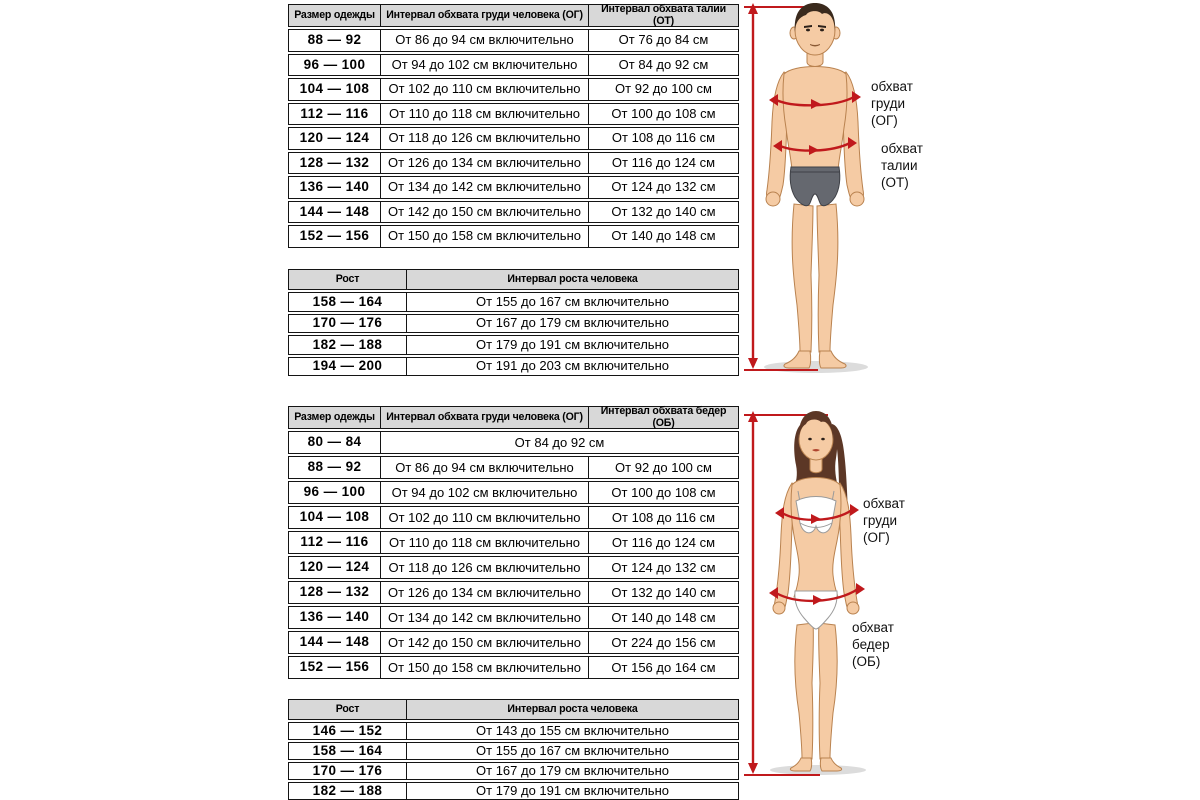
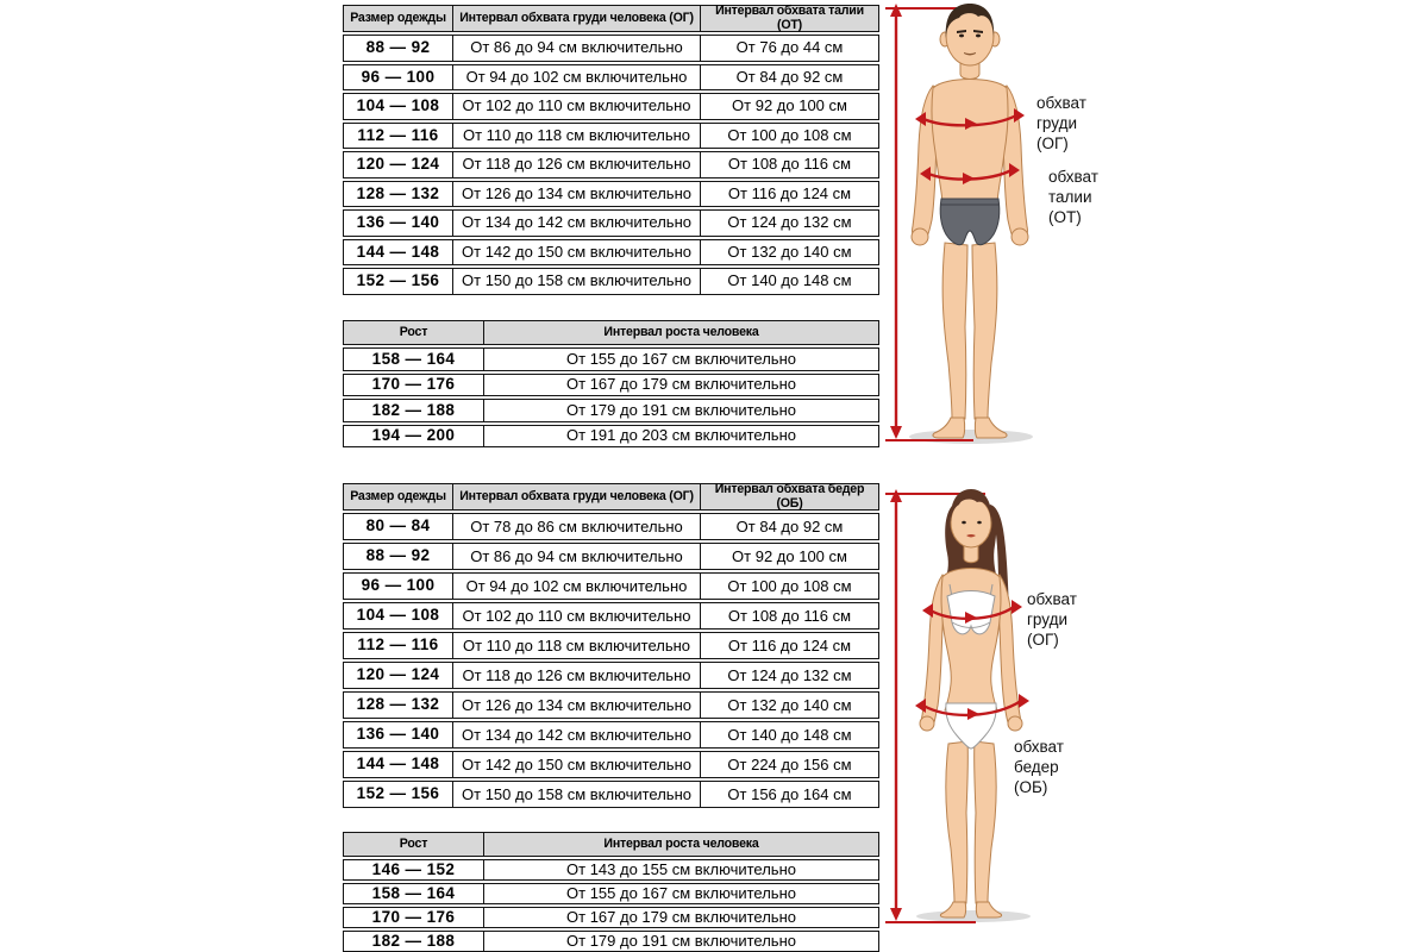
  Размер одежды
  Интервал обхвата груди человека (ОГ)
  Интервал обхвата талии (ОТ)
  88 — 92
  От 86 до 94 см включительно
- От 76 до 84 см
+ От 76 до 44 см
  96 — 100
  От 94 до 102 см включительно
  От 84 до 92 см
  104 — 108
  От 102 до 110 см включительно
  От 92 до 100 см
  112 — 116
  От 110 до 118 см включительно
  От 100 до 108 см
  120 — 124
  От 118 до 126 см включительно
  От 108 до 116 см
  128 — 132
  От 126 до 134 см включительно
  От 116 до 124 см
  136 — 140
  От 134 до 142 см включительно
  От 124 до 132 см
  144 — 148
  От 142 до 150 см включительно
  От 132 до 140 см
  152 — 156
  От 150 до 158 см включительно
  От 140 до 148 см
  Рост
  Интервал роста человека
  158 — 164
  От 155 до 167 см включительно
  170 — 176
  От 167 до 179 см включительно
  182 — 188
  От 179 до 191 см включительно
  194 — 200
  От 191 до 203 см включительно
  Размер одежды
  Интервал обхвата груди человека (ОГ)
  Интервал обхвата бедер (ОБ)
  80 — 84
+ От 78 до 86 см включительно
  От 84 до 92 см
  88 — 92
  От 86 до 94 см включительно
  От 92 до 100 см
  96 — 100
  От 94 до 102 см включительно
  От 100 до 108 см
  104 — 108
  От 102 до 110 см включительно
  От 108 до 116 см
  112 — 116
  От 110 до 118 см включительно
  От 116 до 124 см
  120 — 124
  От 118 до 126 см включительно
  От 124 до 132 см
  128 — 132
  От 126 до 134 см включительно
  От 132 до 140 см
  136 — 140
  От 134 до 142 см включительно
  От 140 до 148 см
  144 — 148
  От 142 до 150 см включительно
  От 224 до 156 см
  152 — 156
  От 150 до 158 см включительно
  От 156 до 164 см
  Рост
  Интервал роста человека
  146 — 152
  От 143 до 155 см включительно
  158 — 164
  От 155 до 167 см включительно
  170 — 176
  От 167 до 179 см включительно
  182 — 188
  От 179 до 191 см включительно
  обхват
  груди
  (ОГ)
  обхват
  талии
  (ОТ)
  обхват
  груди
  (ОГ)
  обхват
  бедер
  (ОБ)
